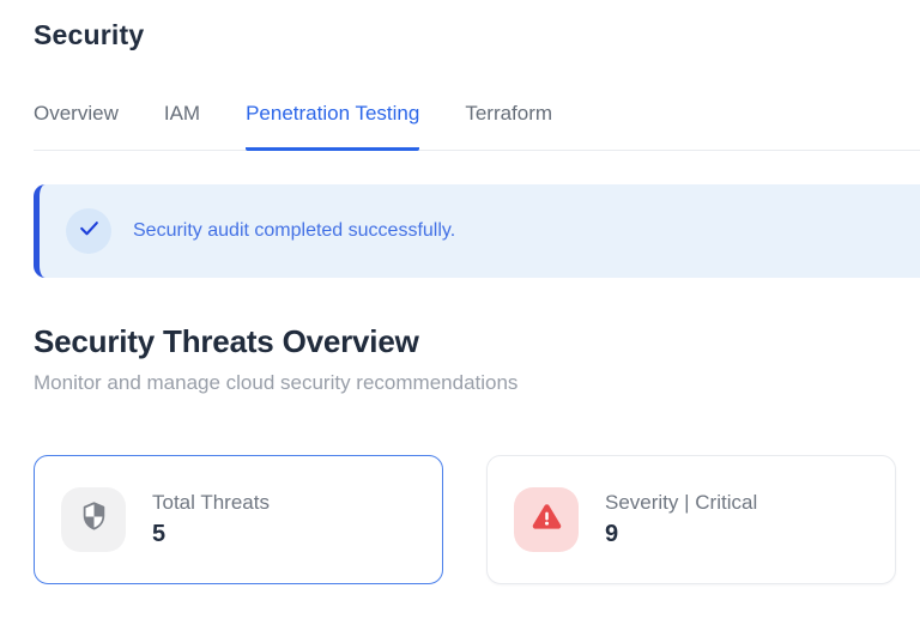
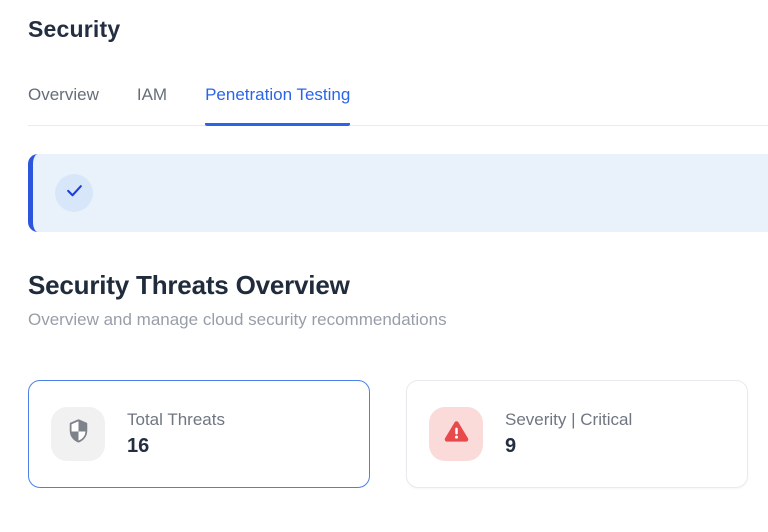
  Security
  Overview
  IAM
  Penetration Testing
- Terraform
- Security audit completed successfully.
  Security Threats Overview
- Monitor and manage cloud security recommendations
+ Overview and manage cloud security recommendations
  Total Threats
- 5
+ 16
  Severity | Critical
  9
